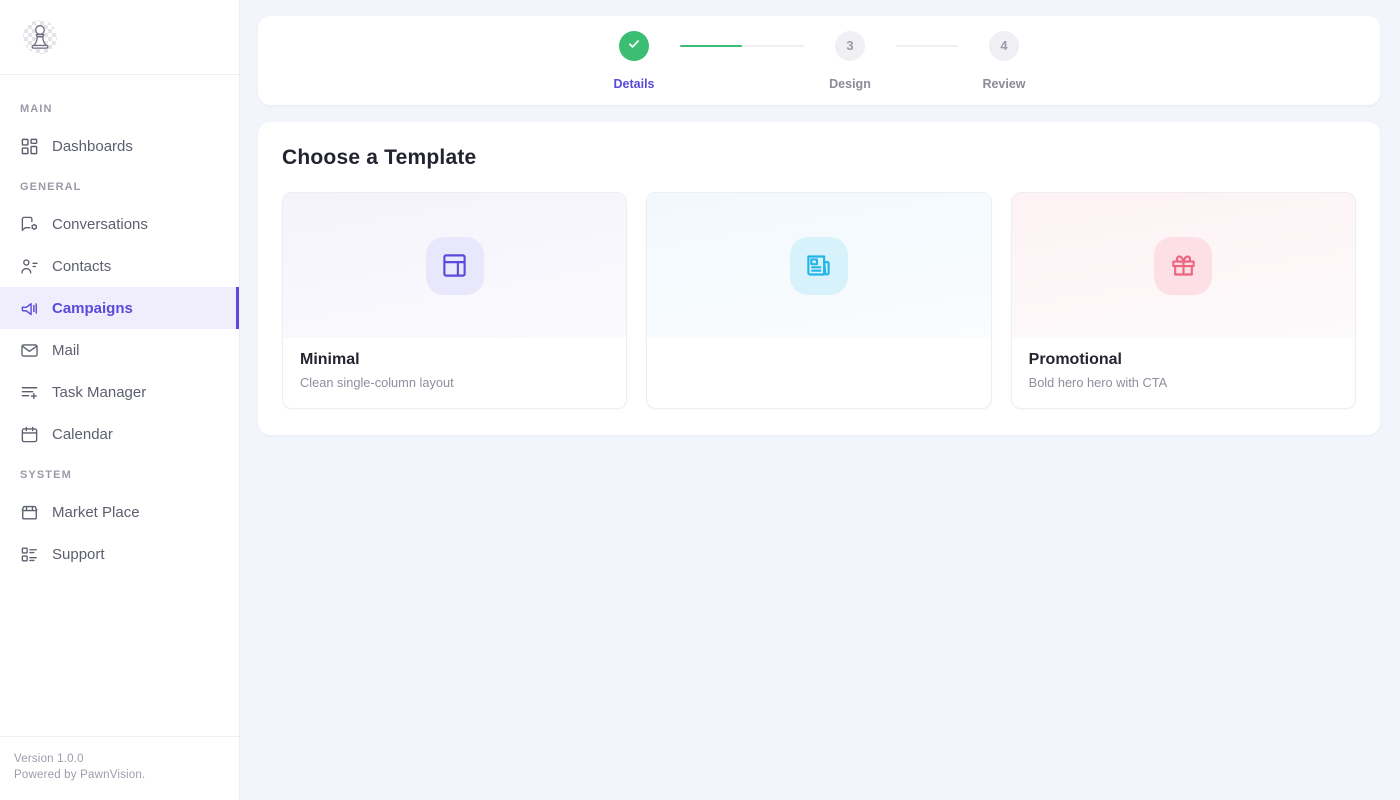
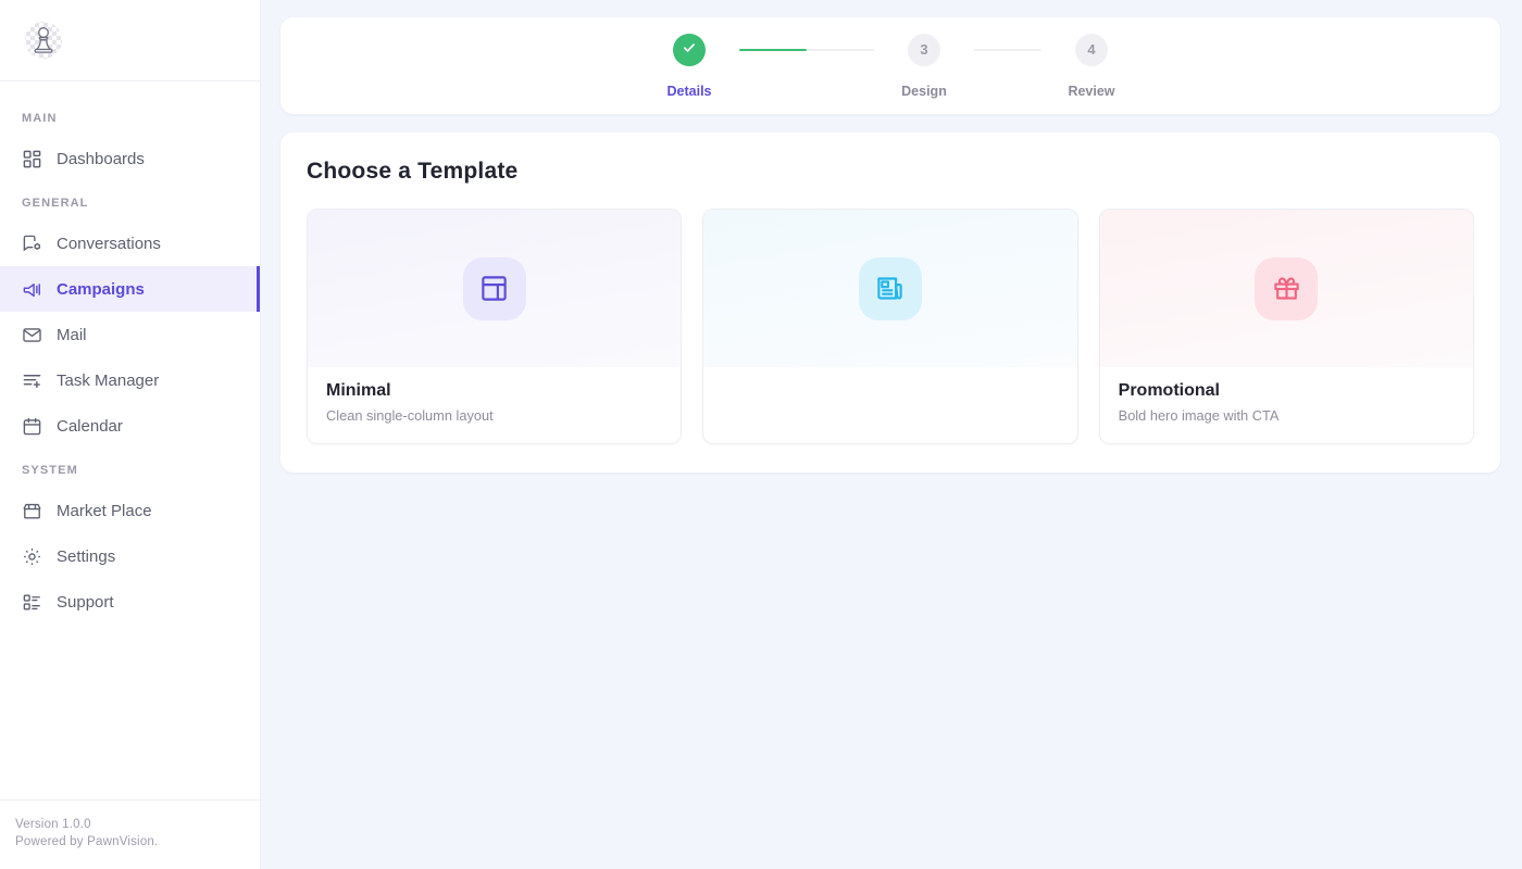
  MAIN
  Dashboards
  GENERAL
  Conversations
- Contacts
  Campaigns
  Mail
  Task Manager
  Calendar
  SYSTEM
  Market Place
+ Settings
  Support
  Version 1.0.0
  Powered by PawnVision.
  Details
  3
  Design
  4
  Review
  Choose a Template
  Minimal
  Clean single-column layout
  Promotional
- Bold hero hero with CTA
+ Bold hero image with CTA
